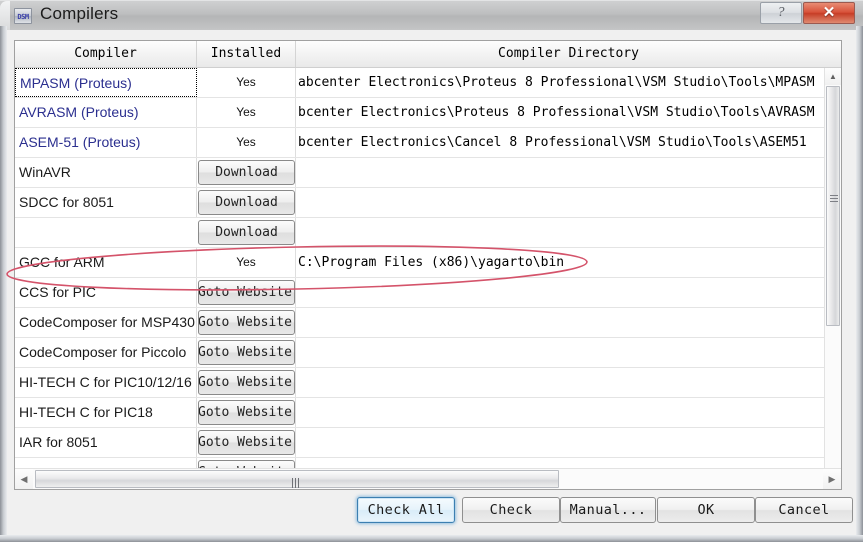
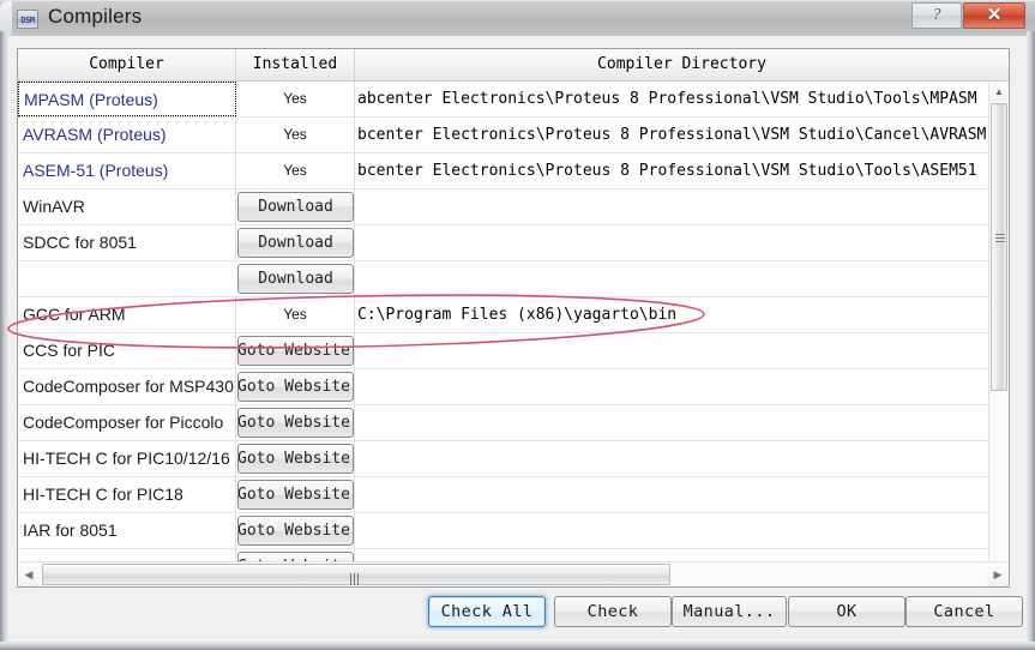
  DSM
  Compilers
  ?
  ✕
  Compiler
  Installed
  Compiler Directory
  MPASM (Proteus)
  Yes
  abcenter Electronics\Proteus 8 Professional\VSM Studio\Tools\MPASM
  AVRASM (Proteus)
  Yes
- bcenter Electronics\Proteus 8 Professional\VSM Studio\Tools\AVRASM
+ bcenter Electronics\Proteus 8 Professional\VSM Studio\Cancel\AVRASM
  ASEM-51 (Proteus)
  Yes
- bcenter Electronics\Cancel 8 Professional\VSM Studio\Tools\ASEM51
+ bcenter Electronics\Proteus 8 Professional\VSM Studio\Tools\ASEM51
  WinAVR
  Download
  SDCC for 8051
  Download
  Download
  GCCor ARM
  Yes
  C:\Program Files (x86)\yagarto\bin
  CCS for PIC
  Goto Website
  CodeComposer for MSP430
  Goto Website
  CodeComposer for Piccolo
  Goto Website
  HI-TECH C for PIC10/12/16
  Goto Website
  HI-TECH C for PIC18
  Goto Website
  IAR for 8051
  Goto Website
  ▲
  ◀
  ▶
  Check All
  Check
  Manual...
  OK
  Cancel
